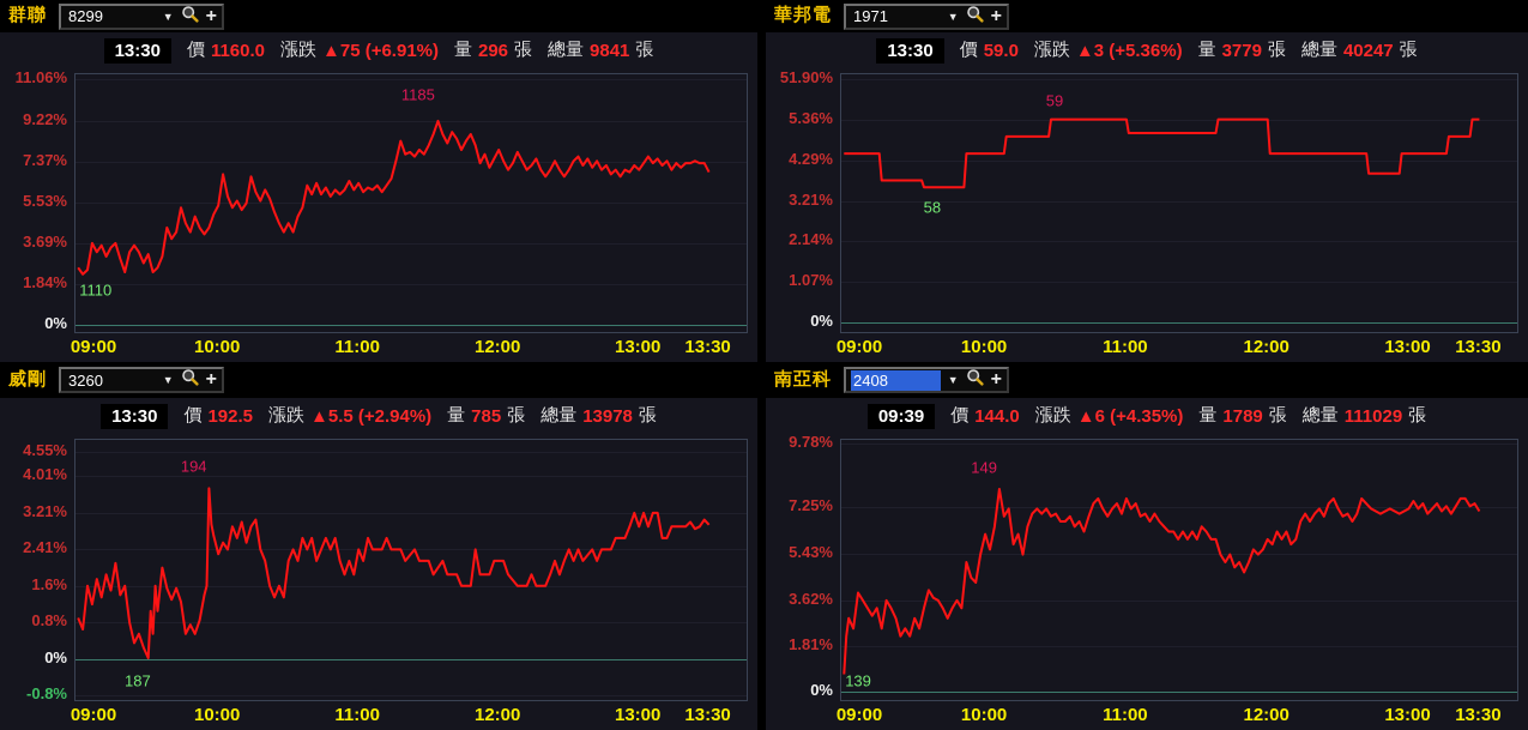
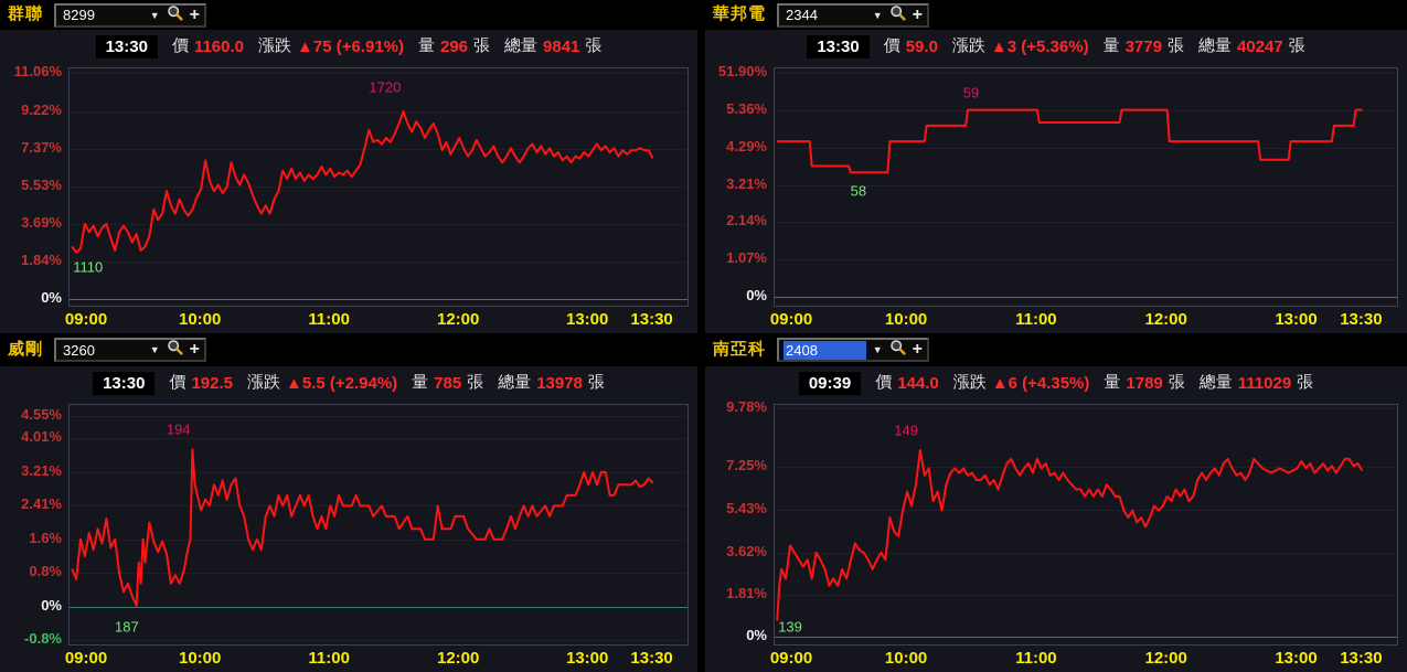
  群聯
  8299
  ▼
  +
  13:30
  價
  1160.0
  漲跌
  ▲75 (+6.91%)
  量
  296
  張
  總量
  9841
  張
  11.06%
  9.22%
  7.37%
  5.53%
  3.69%
  1.84%
  0%
  09:00
  10:00
  11:00
  12:00
  13:00
  13:30
- 1185
+ 1720
  1110
  華邦電
- 1971
+ 2344
  ▼
  +
  13:30
  價
  59.0
  漲跌
  ▲3 (+5.36%)
  量
  3779
  張
  總量
  40247
  張
  51.90%
  5.36%
  4.29%
  3.21%
  2.14%
  1.07%
  0%
  09:00
  10:00
  11:00
  12:00
  13:00
  13:30
  59
  58
  威剛
  3260
  ▼
  +
  13:30
  價
  192.5
  漲跌
  ▲5.5 (+2.94%)
  量
  785
  張
  總量
  13978
  張
  4.55%
  4.01%
  3.21%
  2.41%
  1.6%
  0.8%
  0%
  -0.8%
  09:00
  10:00
  11:00
  12:00
  13:00
  13:30
  194
  187
  南亞科
  2408
  ▼
  +
  09:39
  價
  144.0
  漲跌
  ▲6 (+4.35%)
  量
  1789
  張
  總量
  111029
  張
  9.78%
  7.25%
  5.43%
  3.62%
  1.81%
  0%
  09:00
  10:00
  11:00
  12:00
  13:00
  13:30
  149
  139
